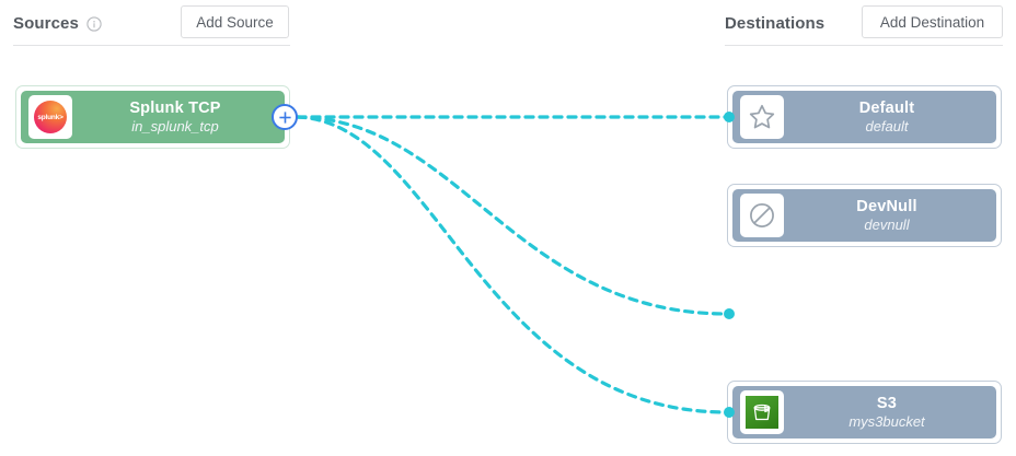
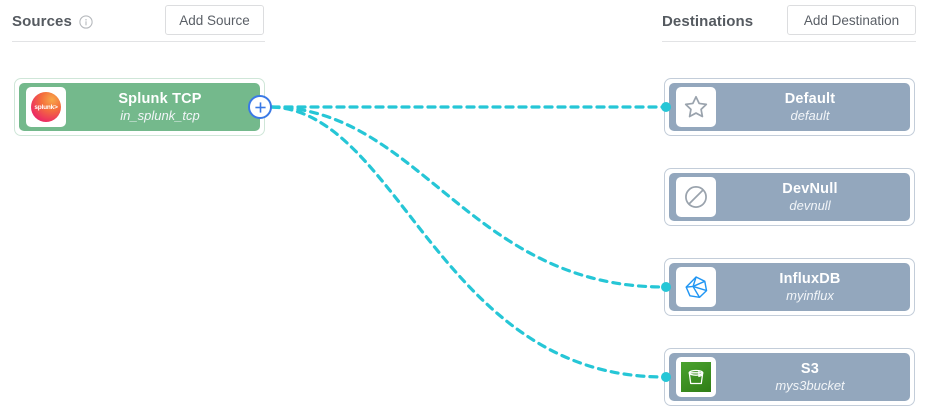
  Sources
  Add Source
  Destinations
  Add Destination
  Splunk TCP
  in_splunk_tcp
  Default
  default
  DevNull
  devnull
+ InfluxDB
+ myinflux
  S3
  mys3bucket
